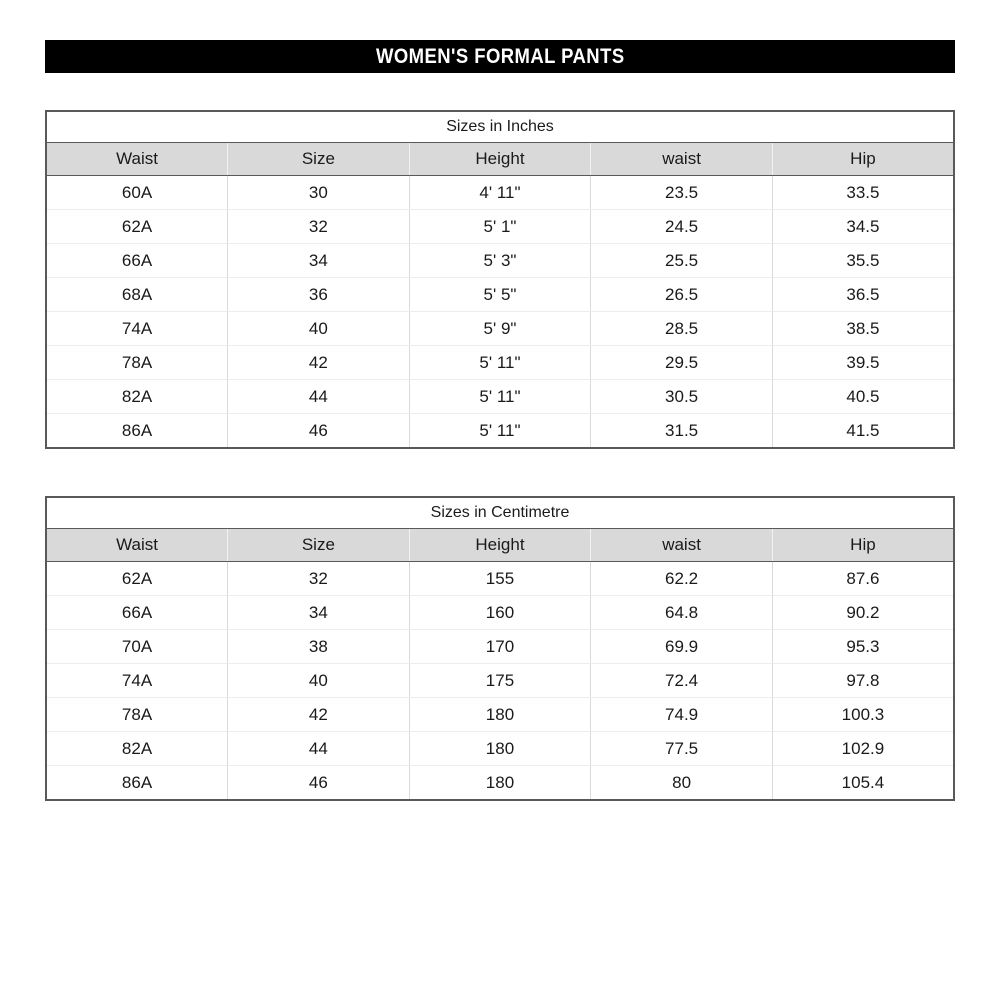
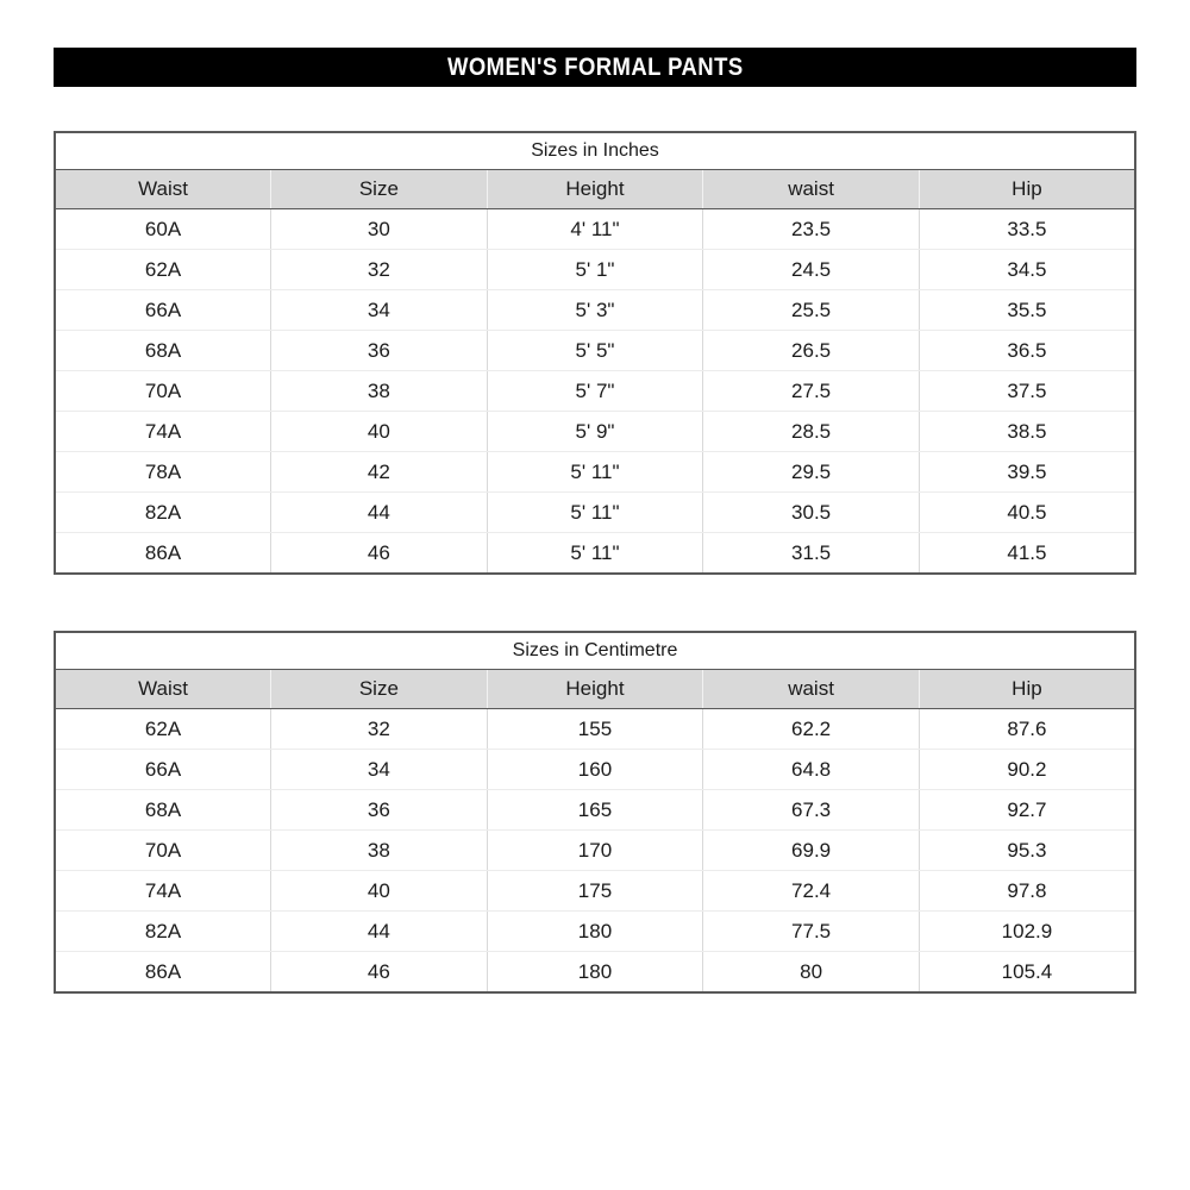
  WOMEN'S FORMAL PANTS
  Sizes in Inches
  Waist	Size	Height	waist	Hip
  60A	30	4' 11"	23.5	33.5
  62A	32	5' 1"	24.5	34.5
  66A	34	5' 3"	25.5	35.5
  68A	36	5' 5"	26.5	36.5
+ 70A	38	5' 7"	27.5	37.5
  74A	40	5' 9"	28.5	38.5
  78A	42	5' 11"	29.5	39.5
  82A	44	5' 11"	30.5	40.5
  86A	46	5' 11"	31.5	41.5
  Sizes in Centimetre
  Waist	Size	Height	waist	Hip
  62A	32	155	62.2	87.6
  66A	34	160	64.8	90.2
+ 68A	36	165	67.3	92.7
  70A	38	170	69.9	95.3
  74A	40	175	72.4	97.8
- 78A	42	180	74.9	100.3
  82A	44	180	77.5	102.9
  86A	46	180	80	105.4
